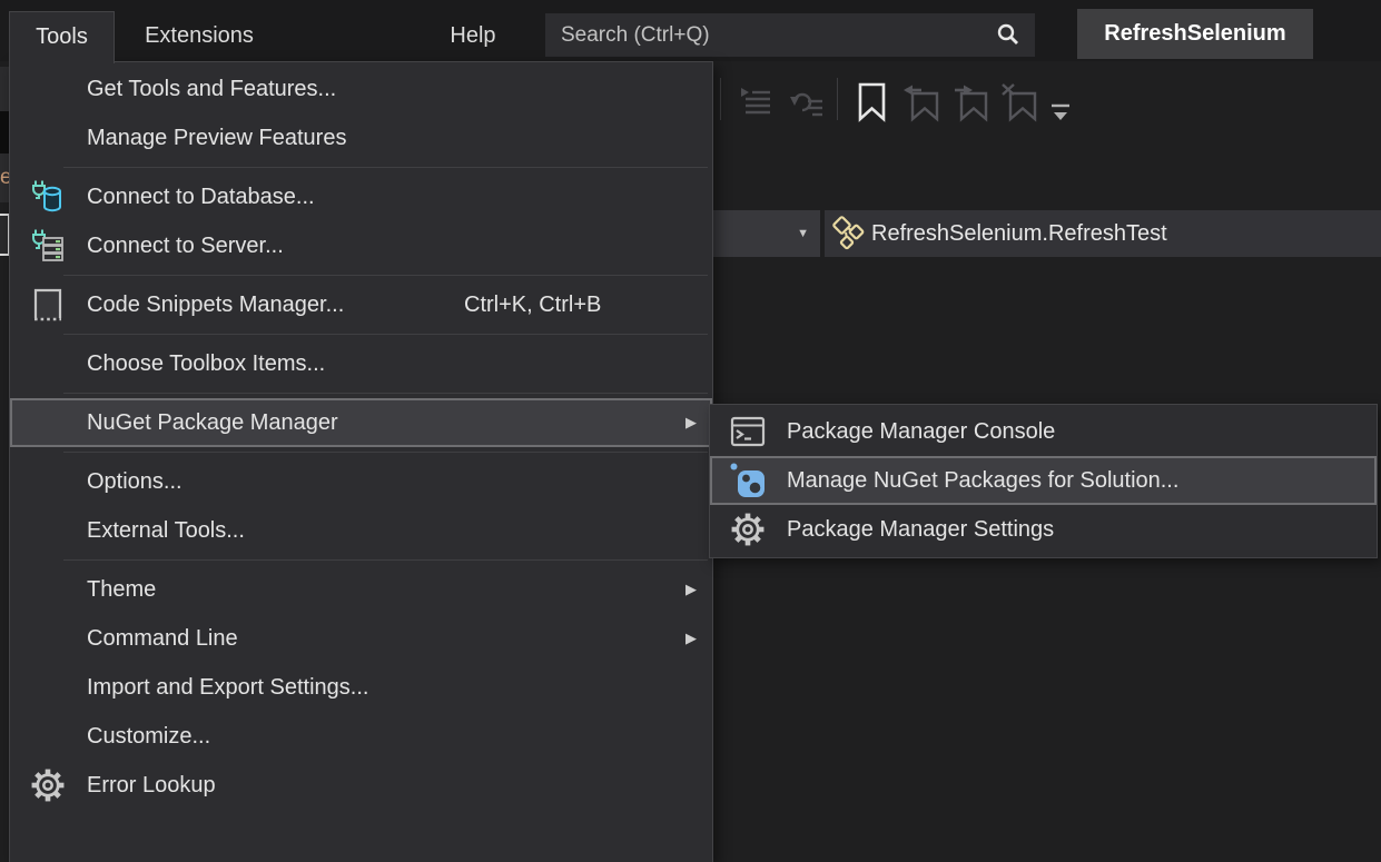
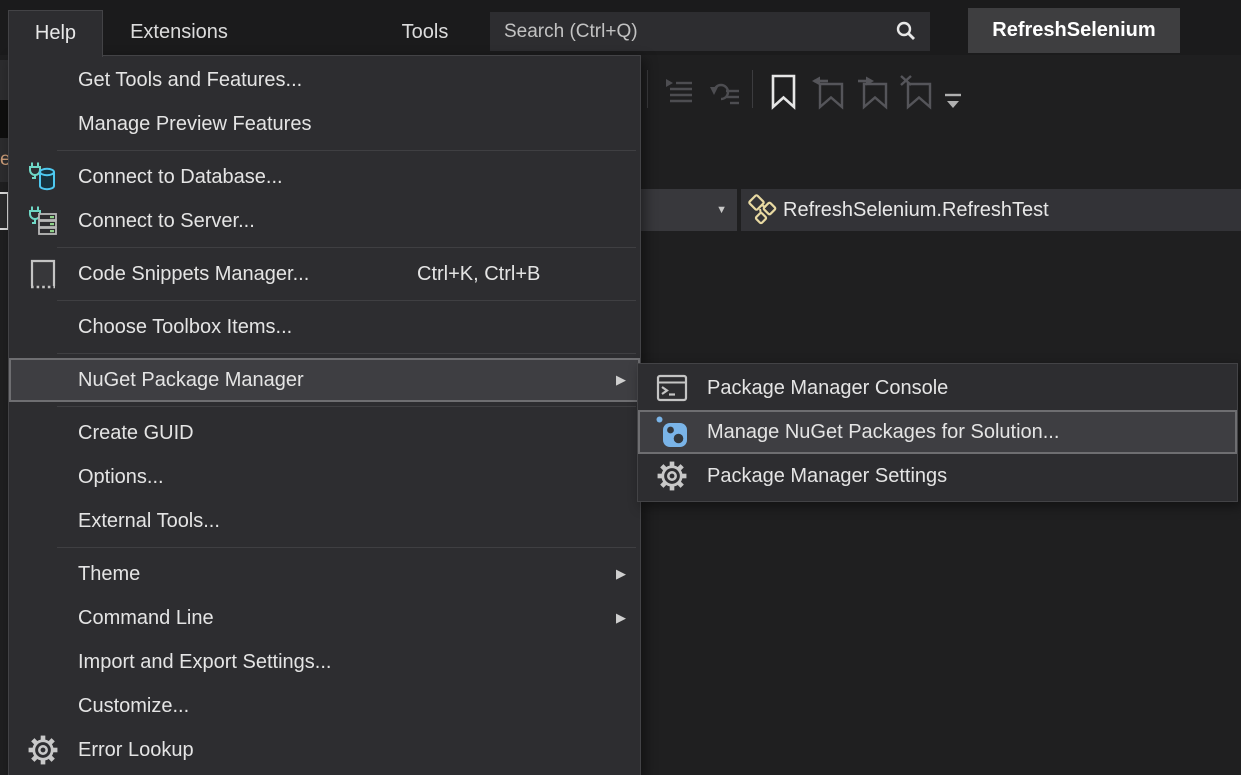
  Extensions
- Help
+ Tools
  Search (Ctrl+Q)
  RefreshSelenium
- Tools
+ Help
  ▼
  RefreshSelenium.RefreshTest
  e
  Get Tools and Features...
  Manage Preview Features
  Connect to Database...
  Connect to Server...
  Code Snippets Manager...
  Ctrl+K, Ctrl+B
  Choose Toolbox Items...
  NuGet Package Manager
  ▶
+ Create GUID
  Options...
  External Tools...
  Theme
  ▶
  Command Line
  ▶
  Import and Export Settings...
  Customize...
  Error Lookup
  Package Manager Console
  Manage NuGet Packages for Solution...
  Package Manager Settings
